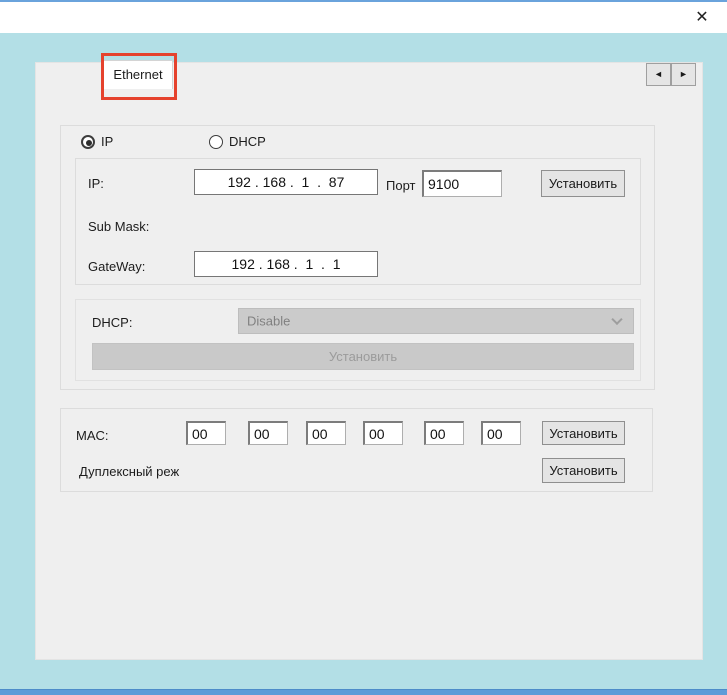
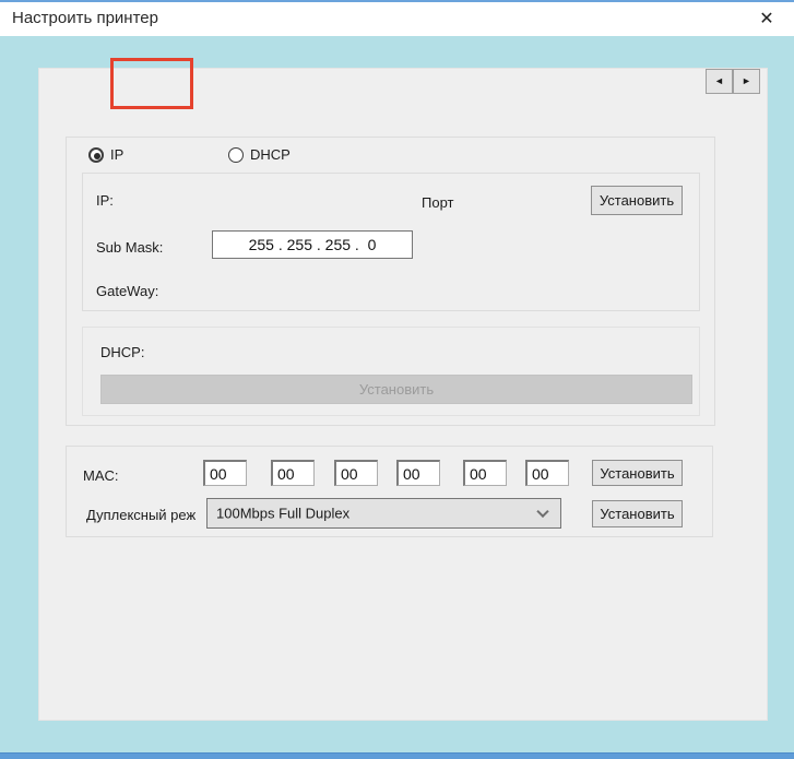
+ Настроить принтер
  ✕
- Ethernet
  ◄
  ►
  IP
  DHCP
  IP:
- 192 . 168 . 1 . 87
  Порт
- 9100
  Sub Mask:
+ 255 . 255 . 255 . 0
  GateWay:
- 192 . 168 . 1 . 1
  Установить
  DHCP:
- Disable
  Установить
  MAC:
  00
  00
  00
  00
  00
  00
  Установить
  Дуплексный реж
+ 100Mbps Full Duplex
  Установить
